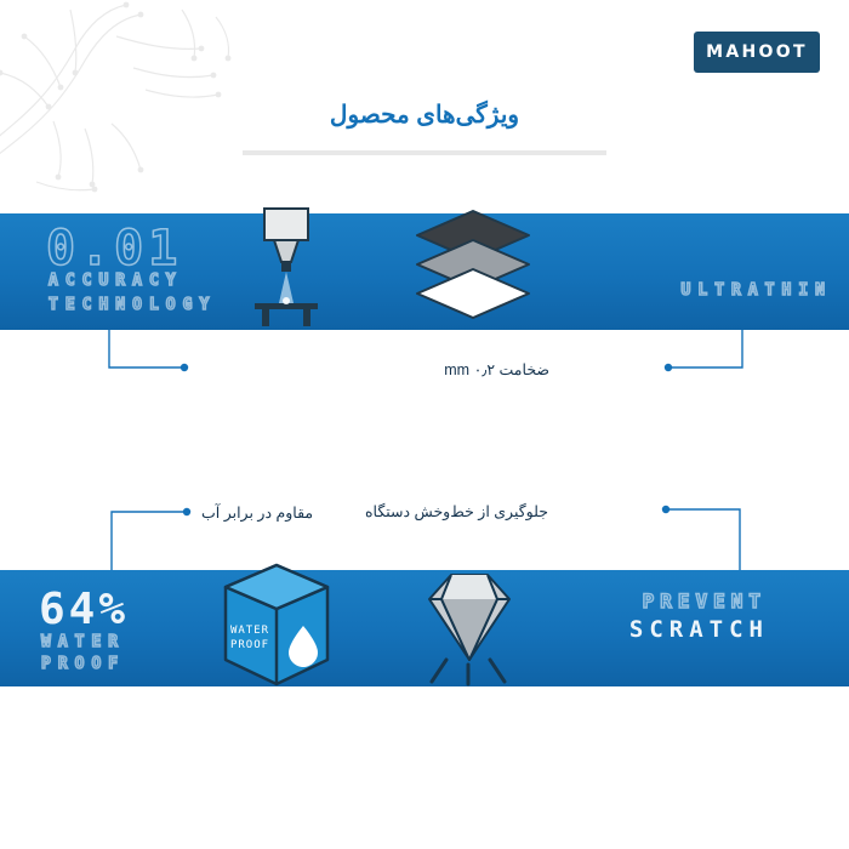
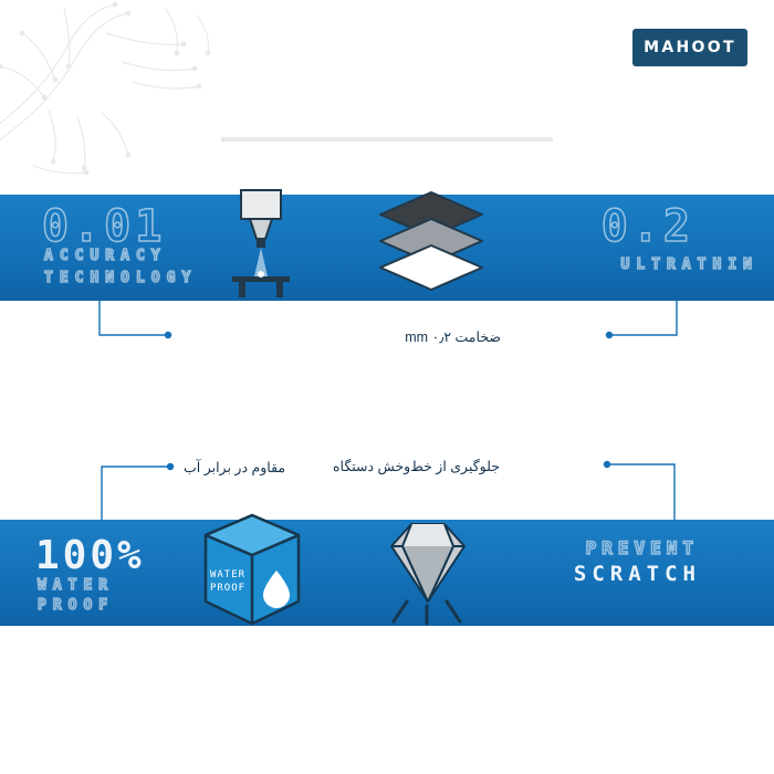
  MAHOOT
- ویژگی‌های محصول
  0.01
  ACCURACY
  TECHNOLOGY
+ 0.2
  ULTRATHIN
- 64%
+ 100%
  WATER
  PROOF
  WATER
  PROOF
  PREVENT
  SCRATCH
  ضخامت ۰٫۲ mm
  مقاوم در برابر آب
  جلوگیری از خط‌وخش دستگاه
